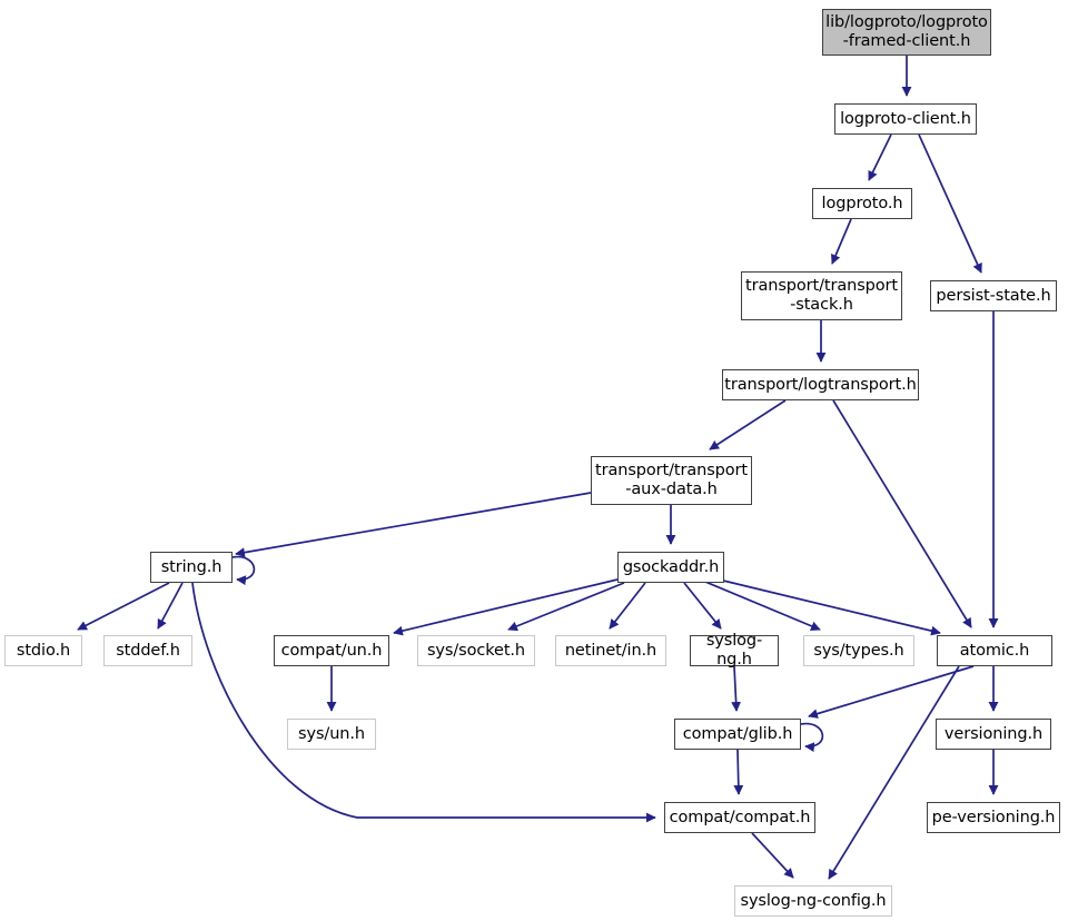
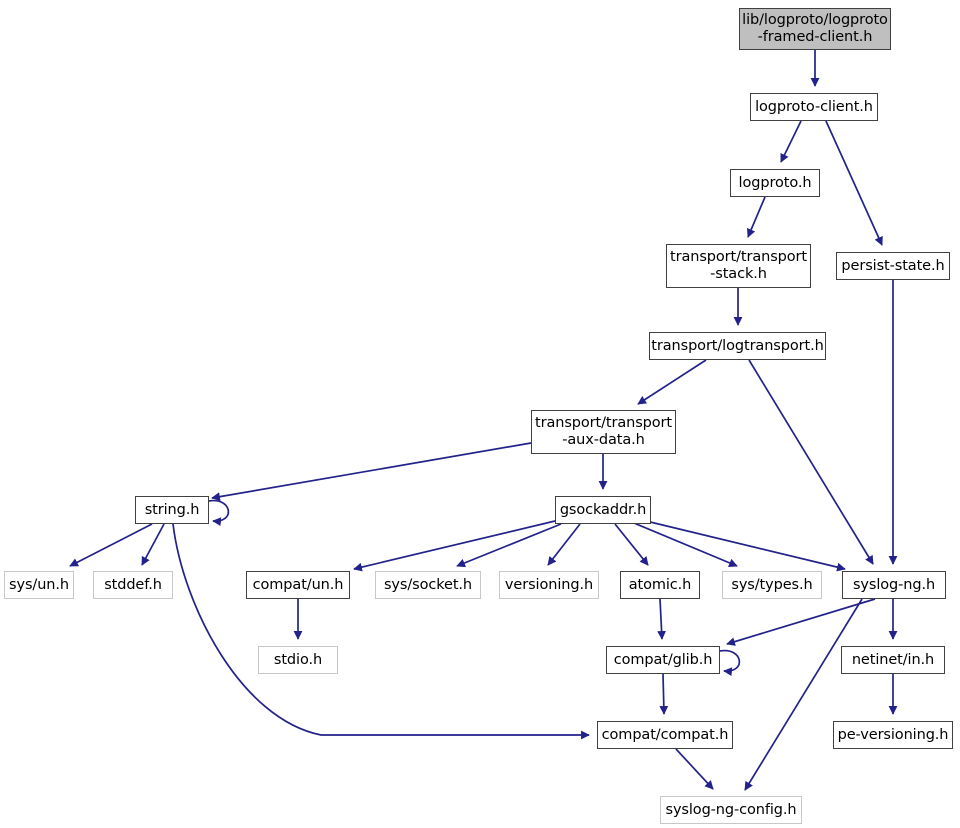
  lib/logproto/logproto
  -framed-client.h
  logproto-client.h
  logproto.h
  persist-state.h
  transport/transport
  -stack.h
  transport/logtransport.h
  transport/transport
  -aux-data.h
  string.h
  gsockaddr.h
- stdio.h
+ sys/un.h
  stddef.h
  compat/un.h
  sys/socket.h
- netinet/in.h
+ versioning.h
- syslog-ng.h
+ atomic.h
  sys/types.h
- atomic.h
+ syslog-ng.h
- sys/un.h
+ stdio.h
  compat/glib.h
- versioning.h
+ netinet/in.h
  compat/compat.h
  pe-versioning.h
  syslog-ng-config.h
